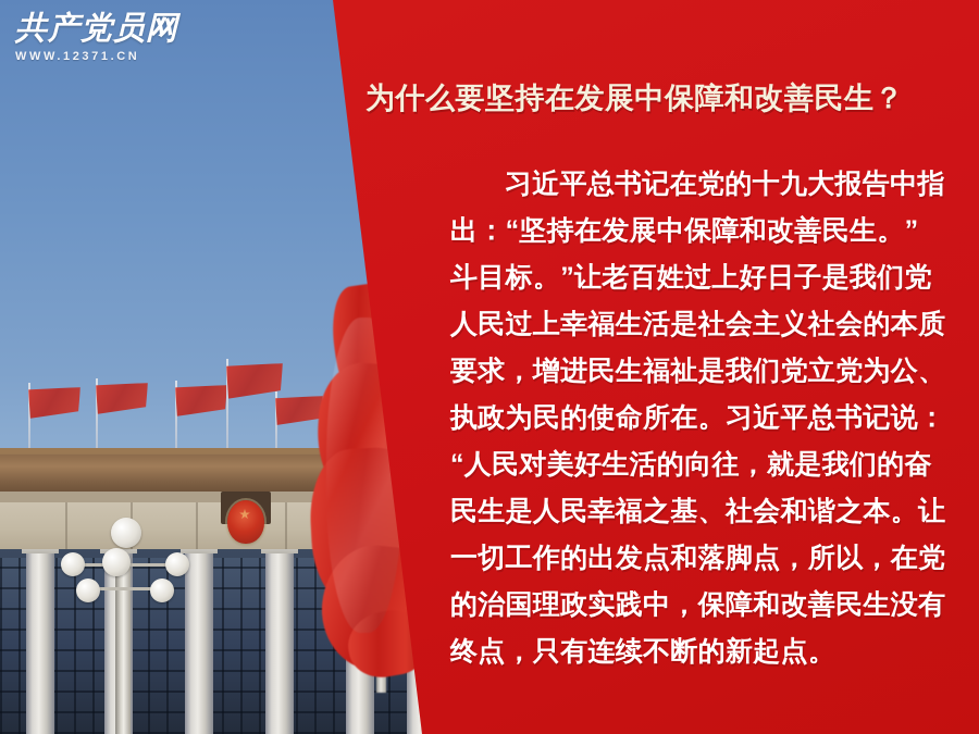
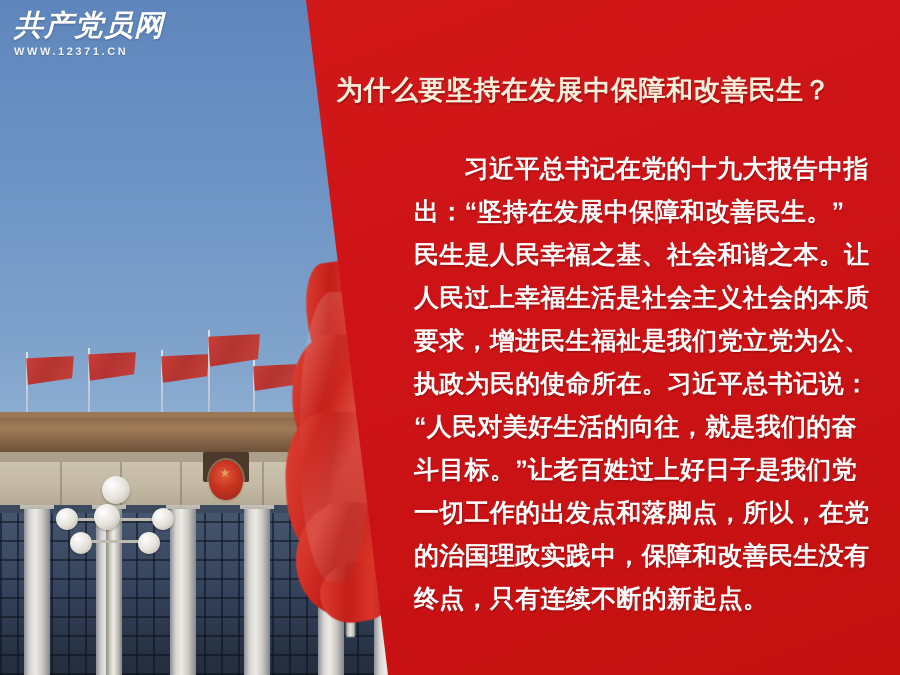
  共产党员网
  WWW.12371.CN
  为什么要坚持在发展中保障和改善民生？
  习近平总书记在党的十九大报告中指
  出：“坚持在发展中保障和改善民生。”
- 斗目标。”让老百姓过上好日子是我们党
+ 民生是人民幸福之基、社会和谐之本。让
  人民过上幸福生活是社会主义社会的本质
  要求，增进民生福祉是我们党立党为公、
  执政为民的使命所在。习近平总书记说：
  “人民对美好生活的向往，就是我们的奋
- 民生是人民幸福之基、社会和谐之本。让
+ 斗目标。”让老百姓过上好日子是我们党
  一切工作的出发点和落脚点，所以，在党
  的治国理政实践中，保障和改善民生没有
  终点，只有连续不断的新起点。
